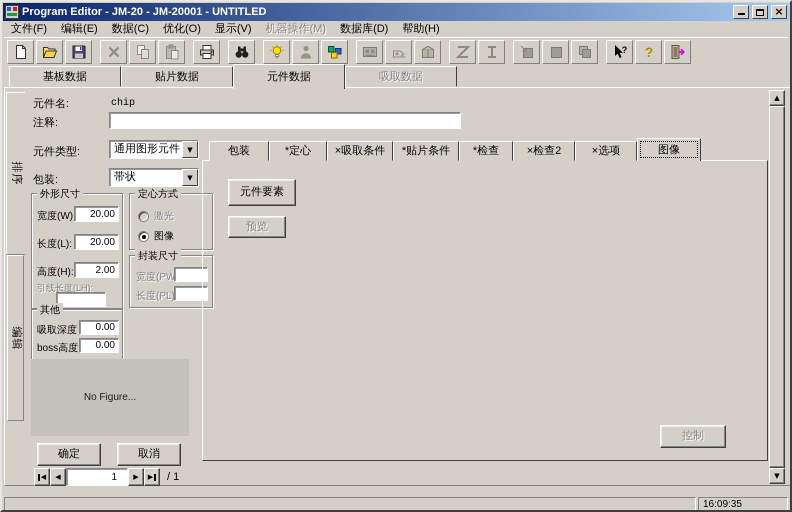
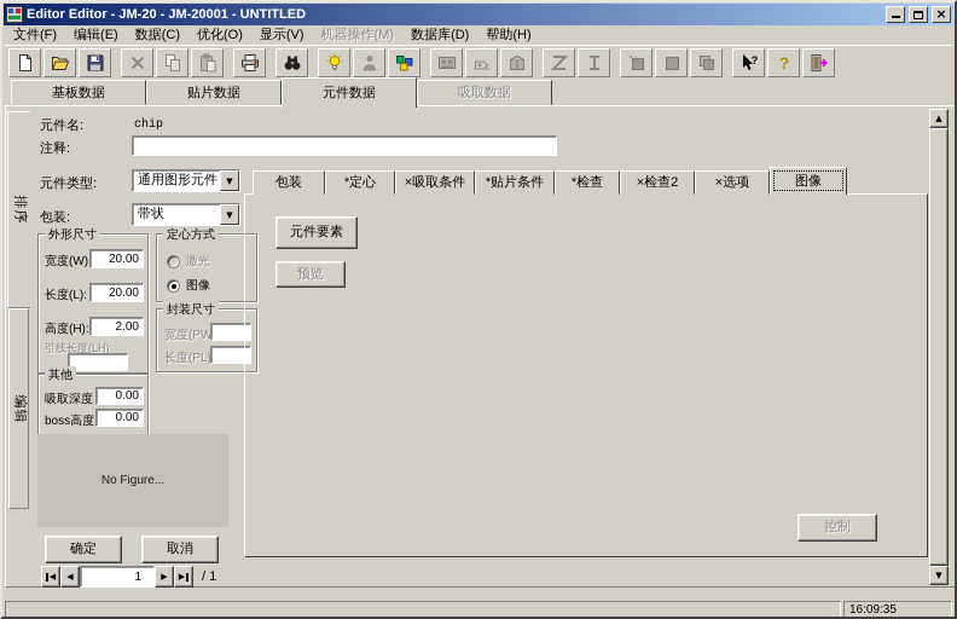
- Program Editor - JM-20 - JM-20001 - UNTITLED
+ Editor Editor - JM-20 - JM-20001 - UNTITLED
  ×
  文件(F)
  编辑(E)
  数据(C)
  优化(O)
  显示(V)
  机器操作(M)
  数据库(D)
  帮助(H)
  ?
  ?
  基板数据
  贴片数据
  元件数据
  吸取数据
  元件名:
  chip
  注释:
  元件类型:
  通用图形元件
  ▼
  包装:
  带状
  ▼
  包装
  *定心
  ×吸取条件
  *贴片条件
  *检查
  ×检查2
  ×选项
  图像
  元件要素
  预览
  控制
  外形尺寸
  宽度(W)
  20.00
  长度(L):
  20.00
  高度(H):
  2.00
  引线长度(LH):
  定心方式
  激光
  图像
  封装尺寸
  宽度(PW
  长度(PL
  其他
  吸取深度
  0.00
  boss高度
  0.00
  No Figure...
  确定
  取消
  ◀
  ◀
  1
  ▶
  ▶
  / 1
  ▲
  ▼
  16:09:35
